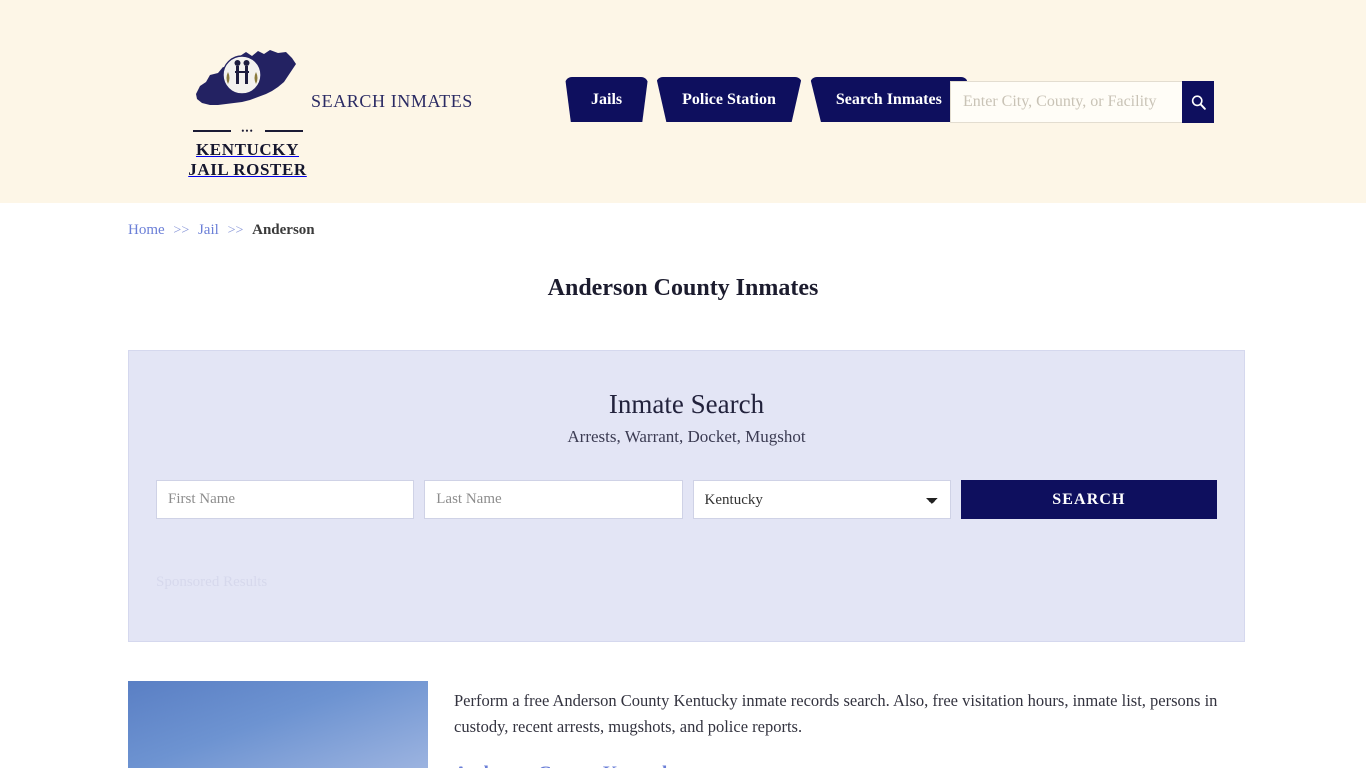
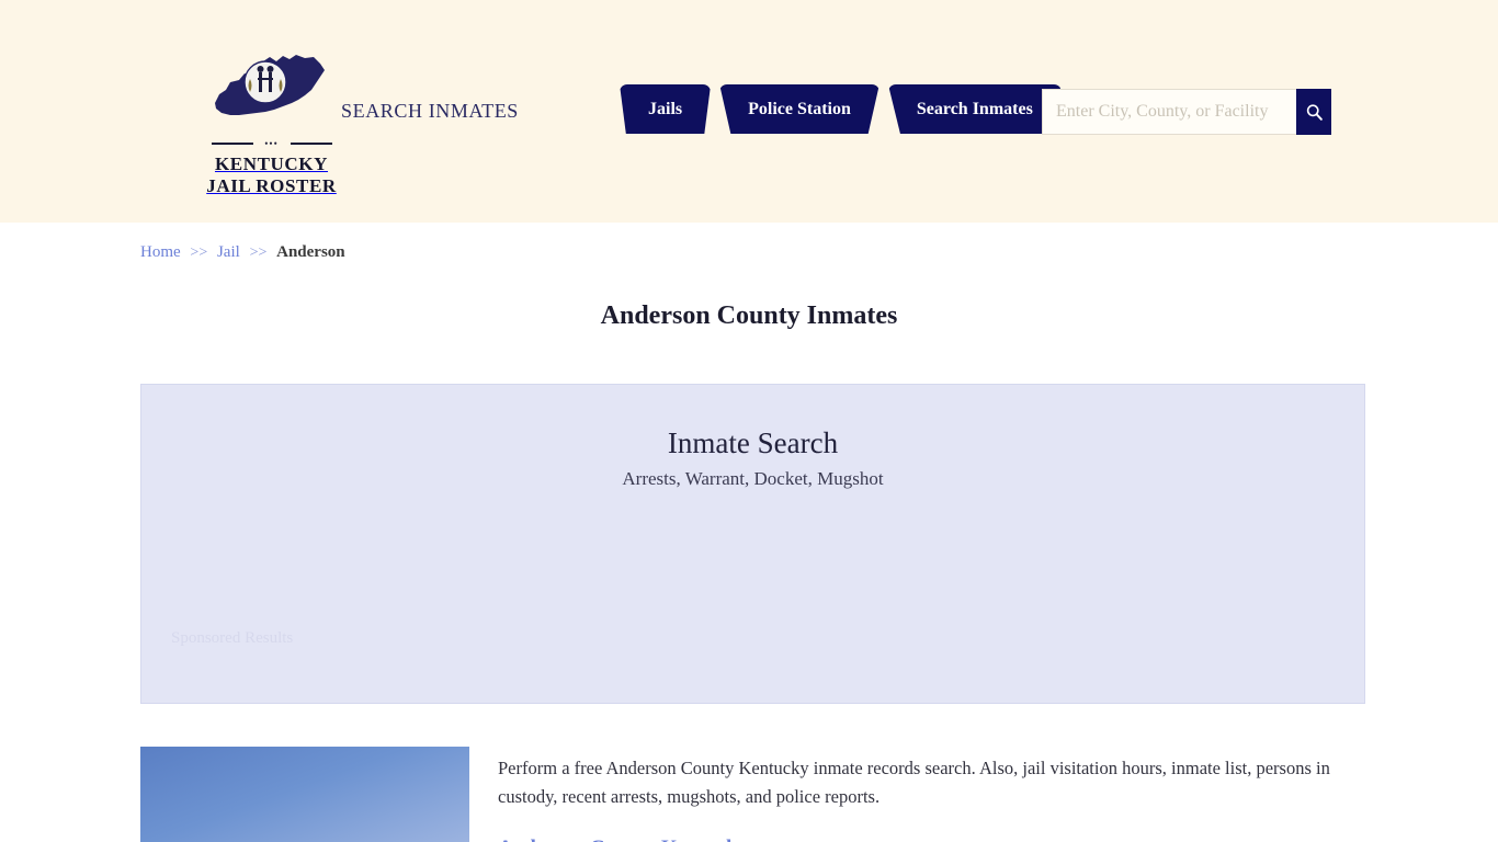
  •••
  KENTUCKY
  JAIL ROSTER
  SEARCH INMATES
  Jails
  Police Station
  Search Inmates
  Enter City, County, or Facility
  Home >> Jail >> Anderson
  Anderson County Inmates
  Inmate Search
  Arrests, Warrant, Docket, Mugshot
- First Name
- Last Name
- Kentucky
- SEARCH
- Perform a free Anderson County Kentucky inmate records search. Also, free visitation hours, inmate list, persons in custody, recent arrests, mugshots, and police reports.
+ Perform a free Anderson County Kentucky inmate records search. Also, jail visitation hours, inmate list, persons in custody, recent arrests, mugshots, and police reports.
